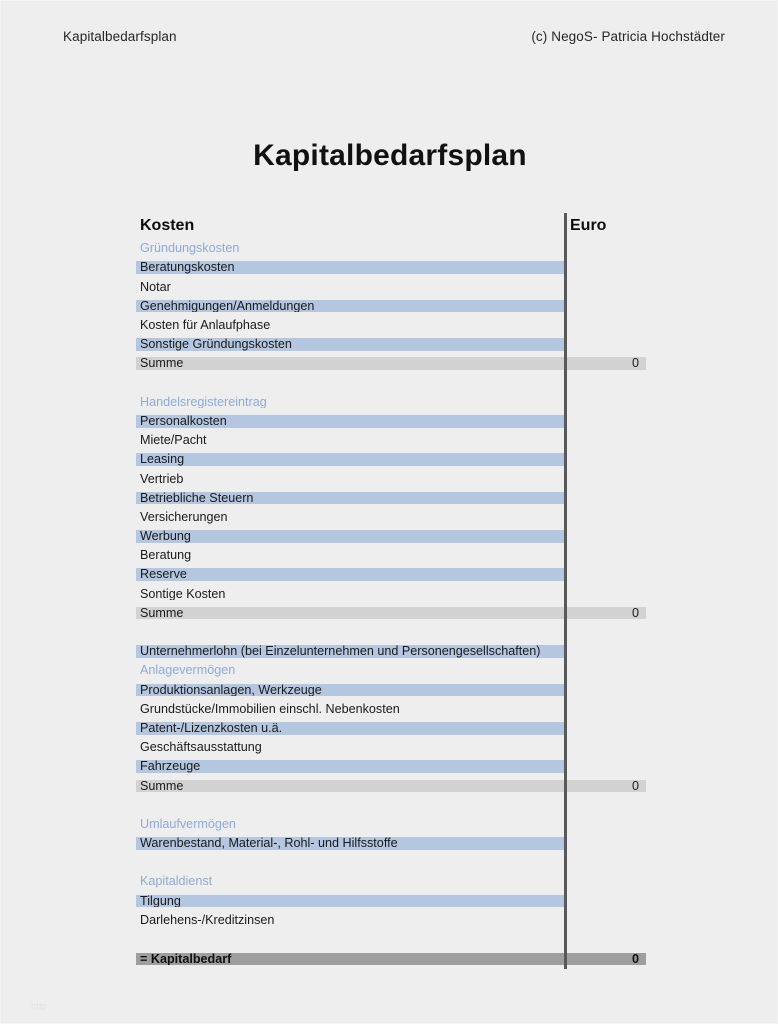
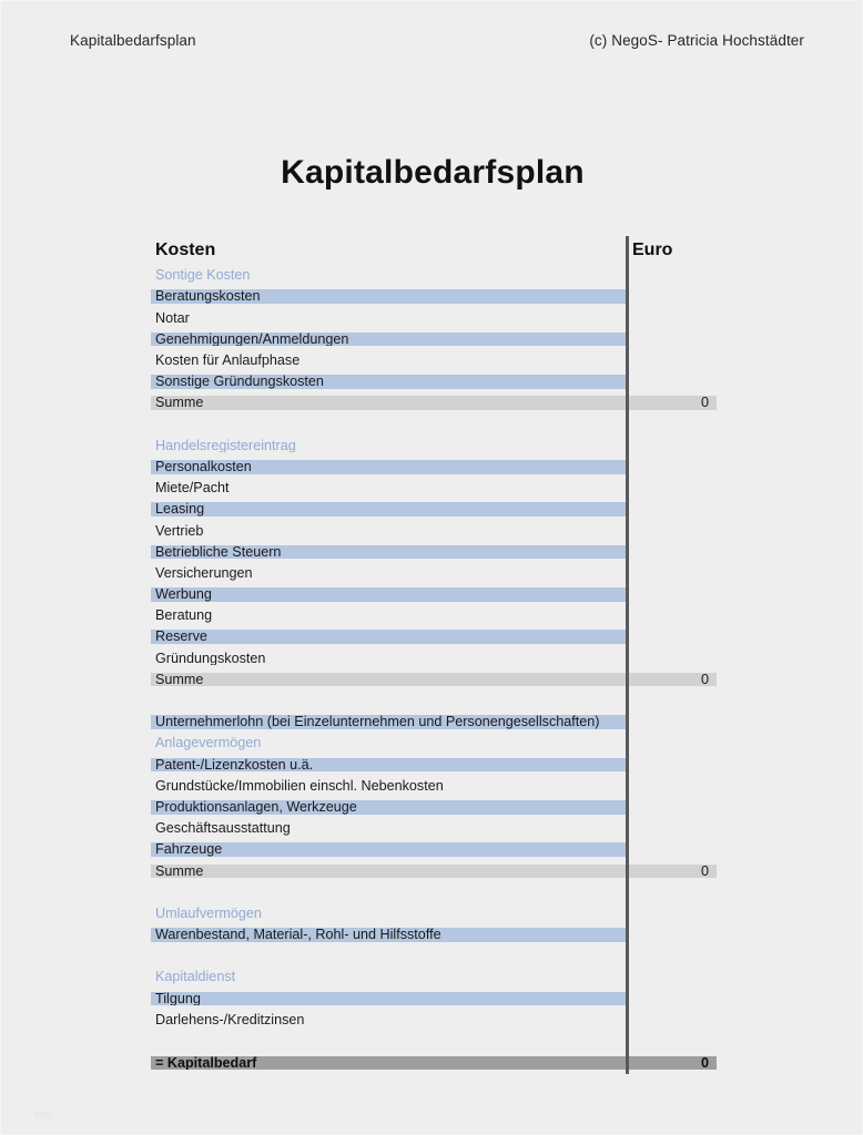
  Kapitalbedarfsplan
  (c) NegoS- Patricia Hochstädter
  Kapitalbedarfsplan
  Kosten
  Euro
- Gründungskosten
+ Sontige Kosten
  Beratungskosten
  Notar
  Genehmigungen/Anmeldungen
  Kosten für Anlaufphase
  Sonstige Gründungskosten
  Summe
  0
  Handelsregistereintrag
  Personalkosten
  Miete/Pacht
  Leasing
  Vertrieb
  Betriebliche Steuern
  Versicherungen
  Werbung
  Beratung
  Reserve
- Sontige Kosten
+ Gründungskosten
  Summe
  0
  Unternehmerlohn (bei Einzelunternehmen und Personengesellschaften)
  Anlagevermögen
- Produktionsanlagen, Werkzeuge
+ Patent-/Lizenzkosten u.ä.
  Grundstücke/Immobilien einschl. Nebenkosten
- Patent-/Lizenzkosten u.ä.
+ Produktionsanlagen, Werkzeuge
  Geschäftsausstattung
  Fahrzeuge
  Summe
  0
  Umlaufvermögen
  Warenbestand, Material-, Rohl- und Hilfsstoffe
  Kapitaldienst
  Tilgung
  Darlehens-/Kreditzinsen
  = Kapitalbedarf
  0
